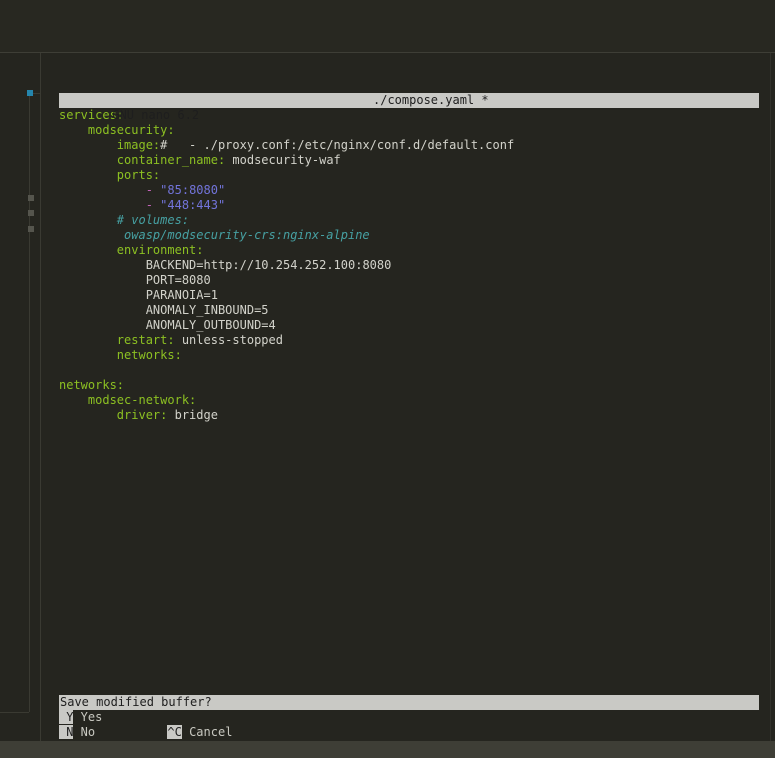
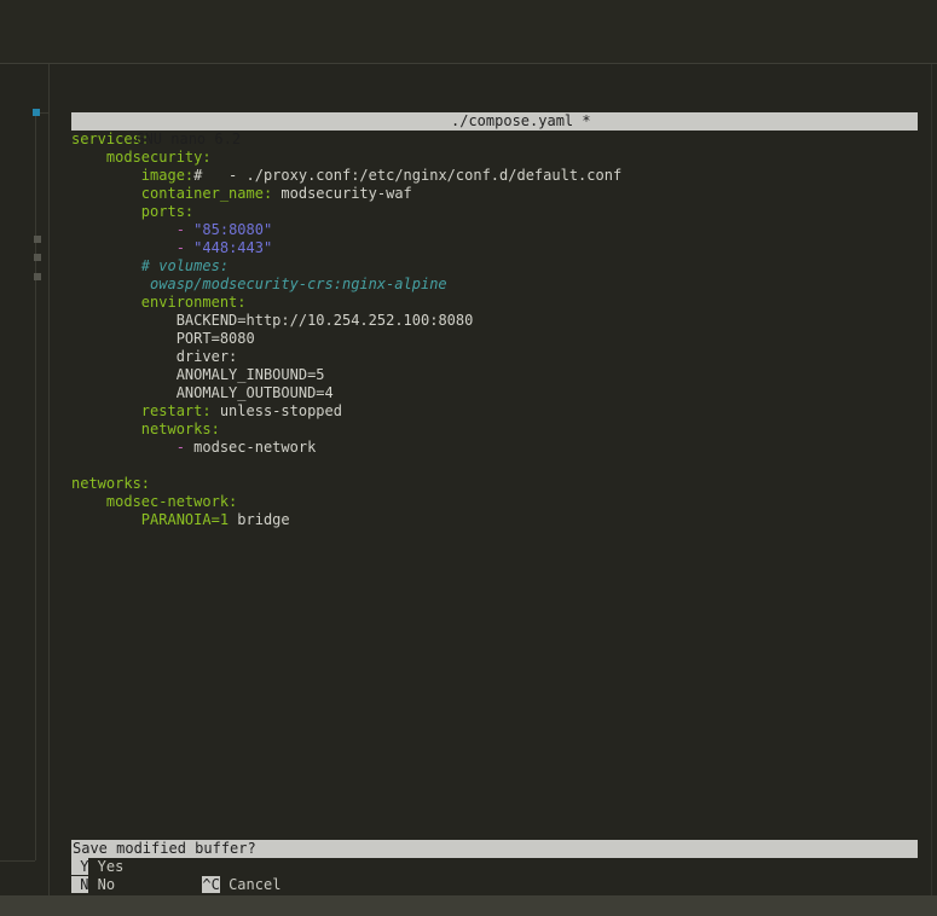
  GNU nano 6.2
  ./compose.yaml *
  dsecurity:
  image:# - ./proxy.conf:/etc/nginx/conf.d/default.conf
  container_name: modsecurity-waf
  ports:
  - "85:8080"
  - "448:443"
  # volumes:
  owasp/modsecurity-crs:nginx-alpine
  environment:
  BACKEND=http://10.254.252.100:8080
  PORT=8080
- PARANOIA=1
+ driver:
  ANOMALY_INBOUND=5
  ANOMALY_OUTBOUND=4
  restart: unless-stopped
  networks:
+ - modsec-network
  networks:
  modsec-network:
- driver: bridge
+ PARANOIA=1 bridge
  Save modified buffer?
  Y Yes
  N No ^C Cancel
